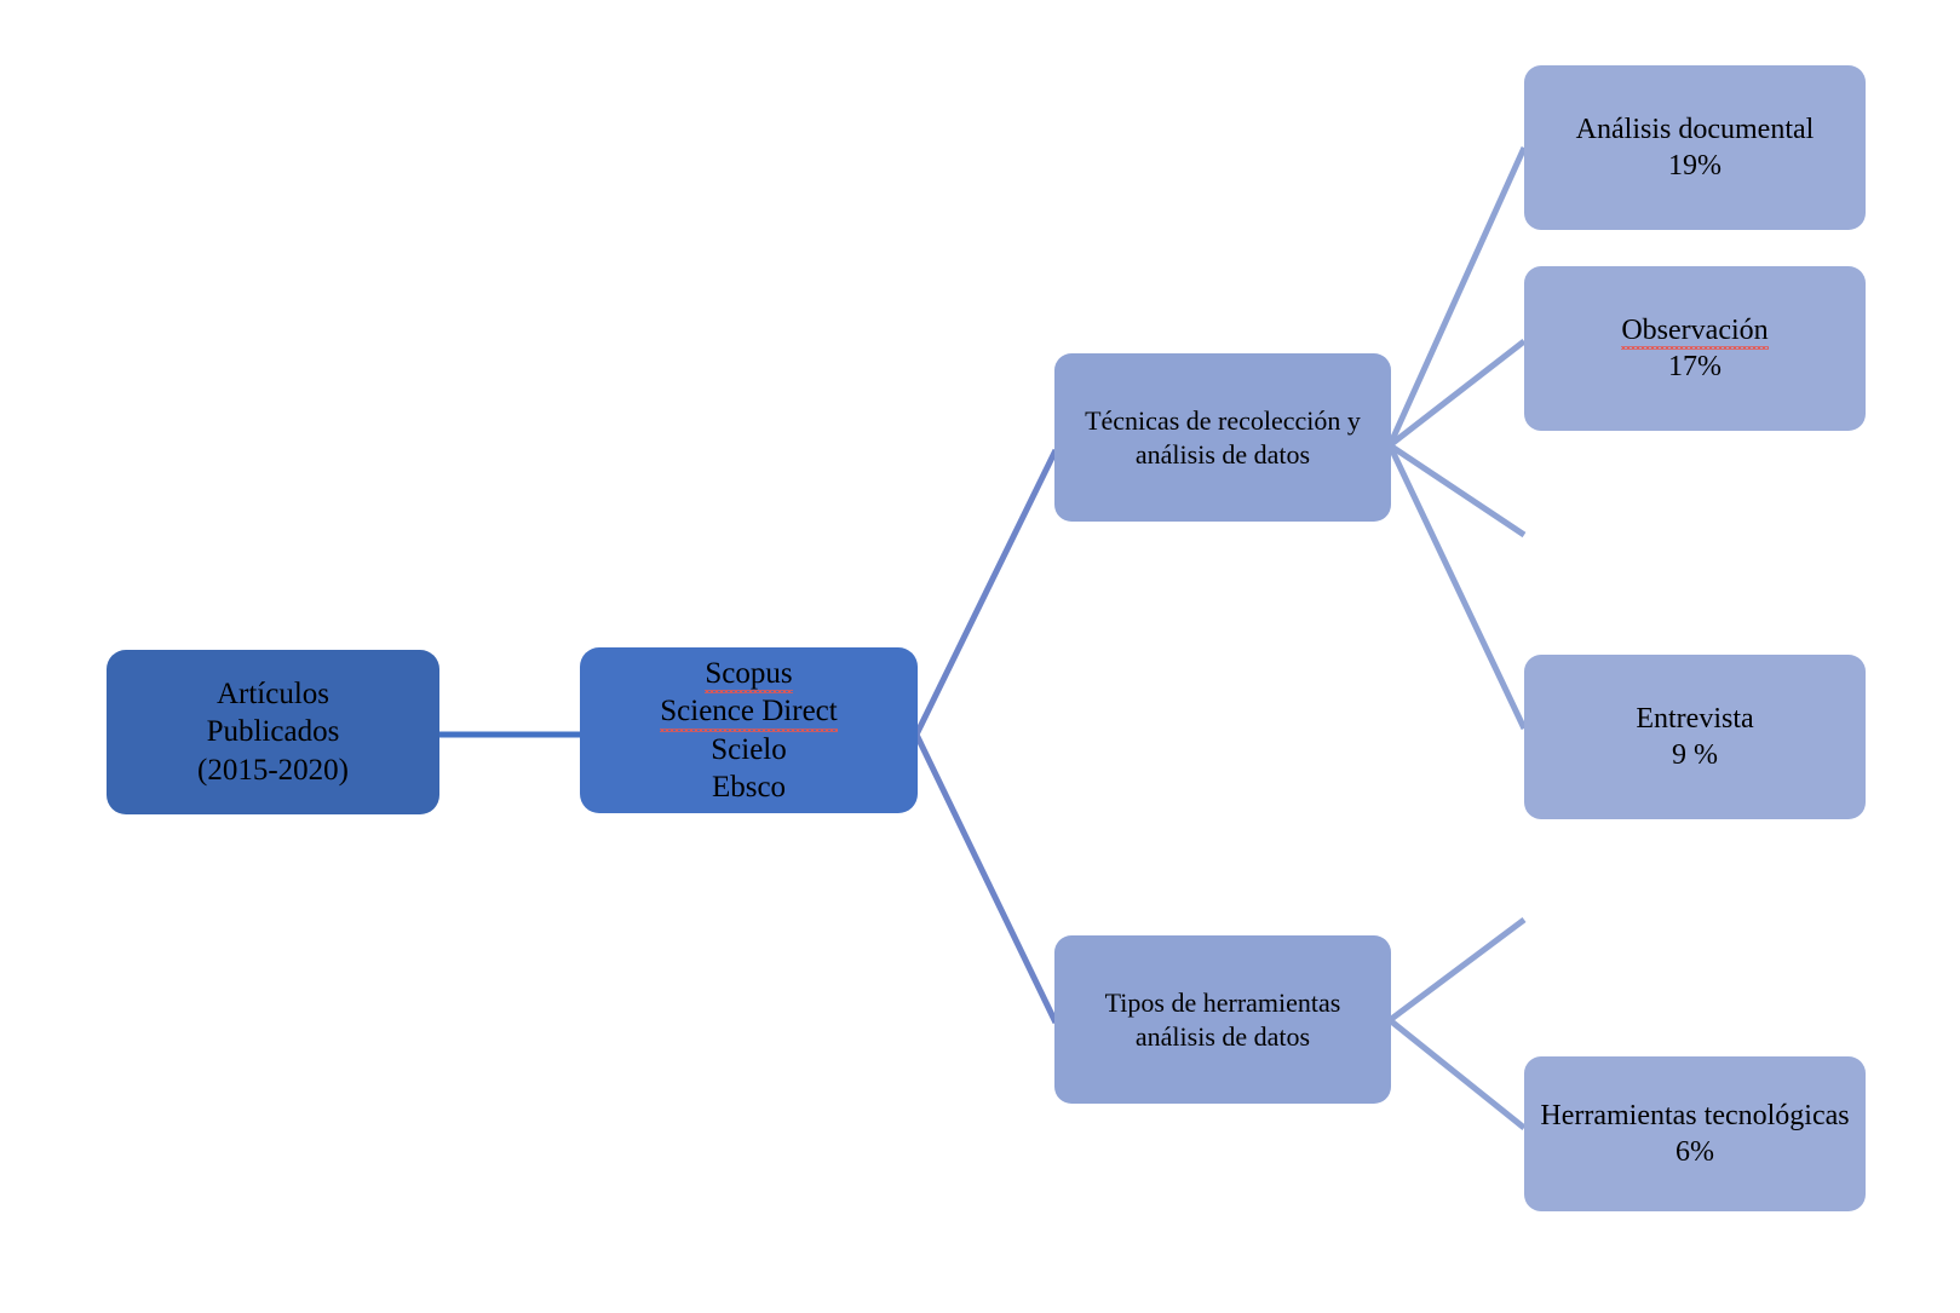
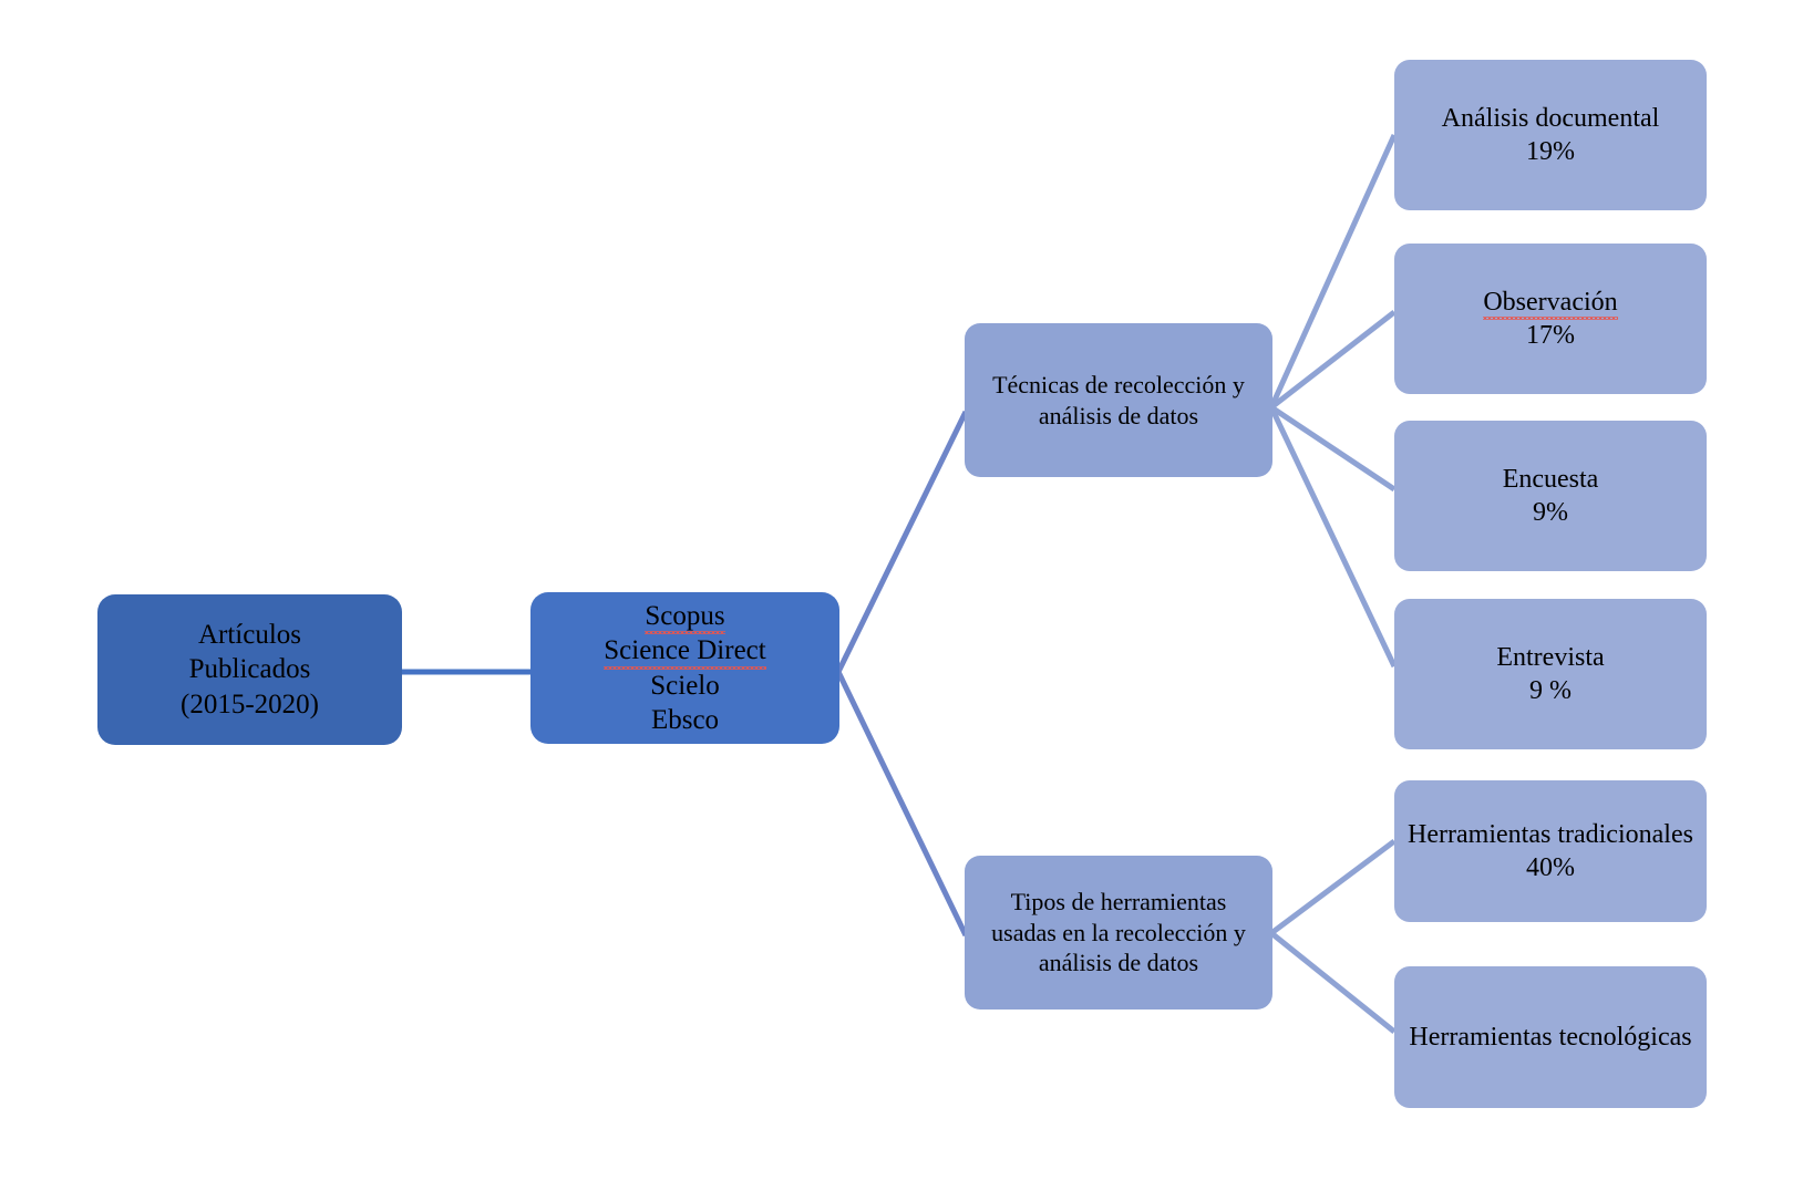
  Artículos
  Publicados
  (2015-2020)
  Scopus
  Science Direct
  Scielo
  Ebsco
  Técnicas de recolección y
  análisis de datos
  Tipos de herramientas
+ usadas en la recolección y
  análisis de datos
  Análisis documental
  19%
  Observación
  17%
+ Encuesta
+ 9%
  Entrevista
  9 %
+ Herramientas tradicionales
+ 40%
  Herramientas tecnológicas
- 6%
